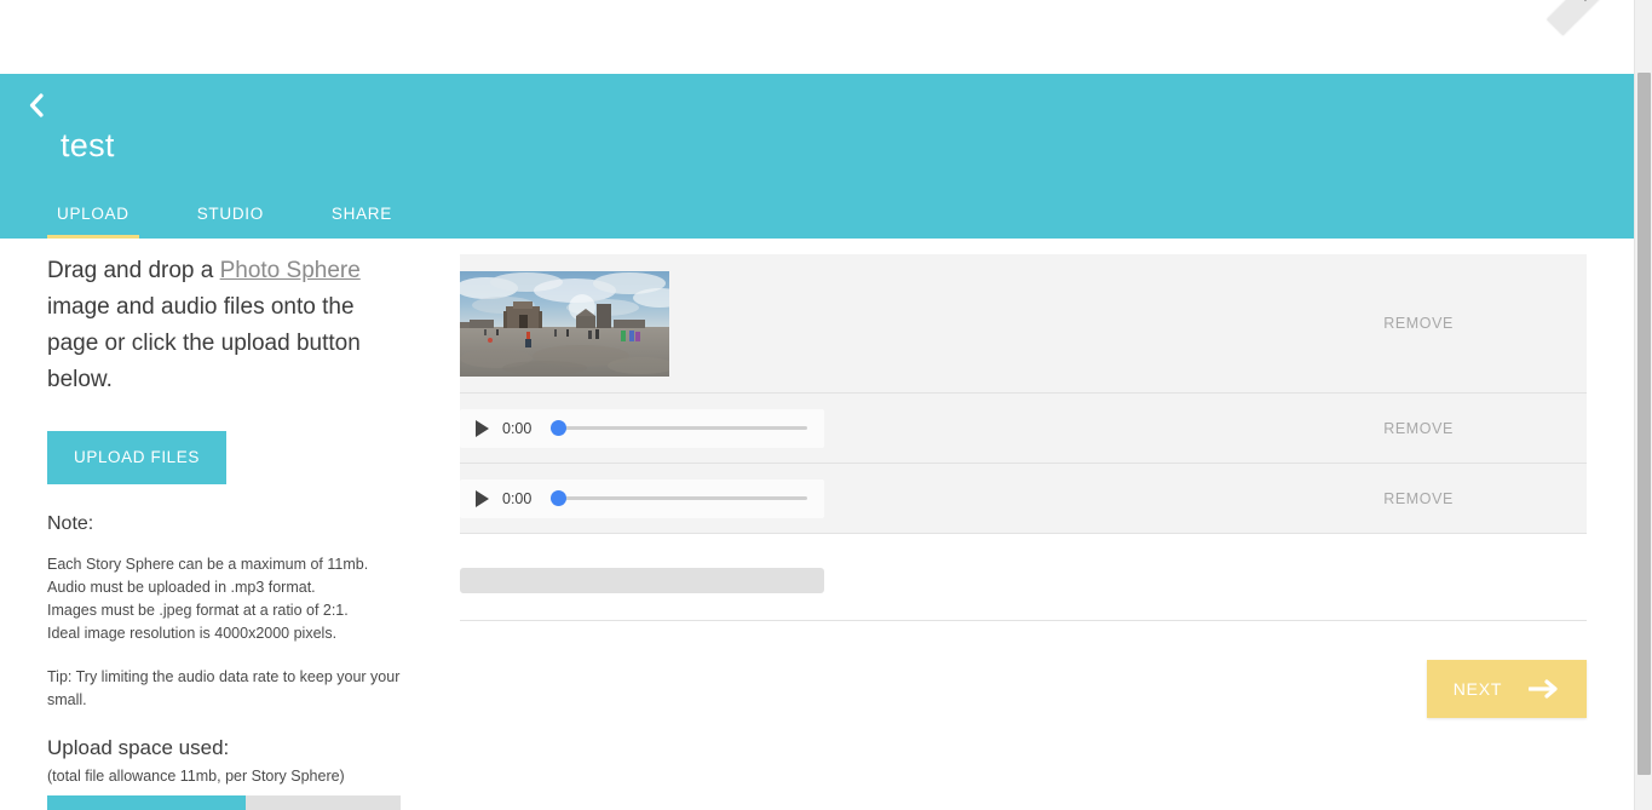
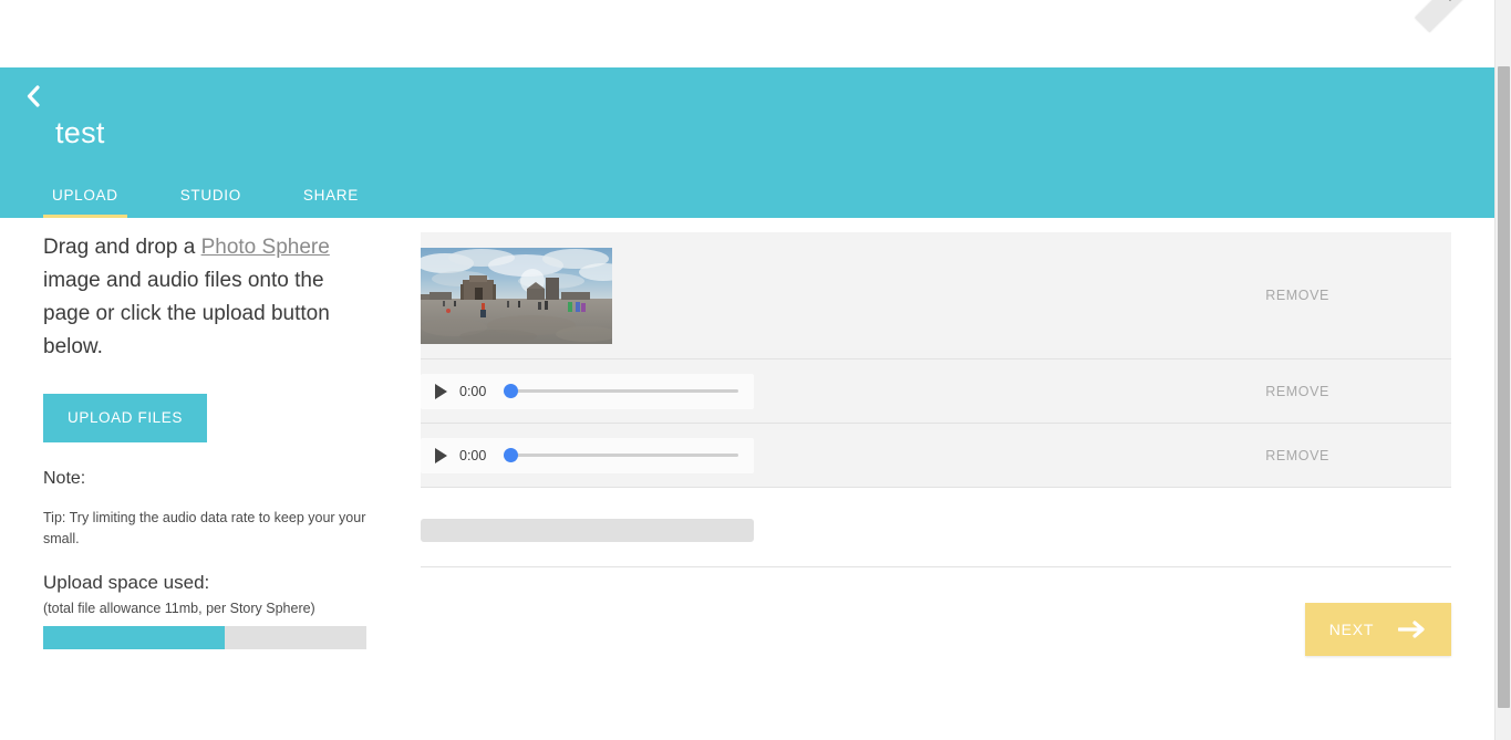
  test
  UPLOAD
  STUDIO
  SHARE
  Drag and drop a Photo Sphere image and audio files onto the page or click the upload button below.
  UPLOAD FILES
  Note:
- Each Story Sphere can be a maximum of 11mb.
- Audio must be uploaded in .mp3 format.
- Images must be .jpeg format at a ratio of 2:1.
- Ideal image resolution is 4000x2000 pixels.
  Tip: Try limiting the audio data rate to keep your your small.
  Upload space used:
  (total file allowance 11mb, per Story Sphere)
  REMOVE
  0:00
  REMOVE
  0:00
  REMOVE
  NEXT
